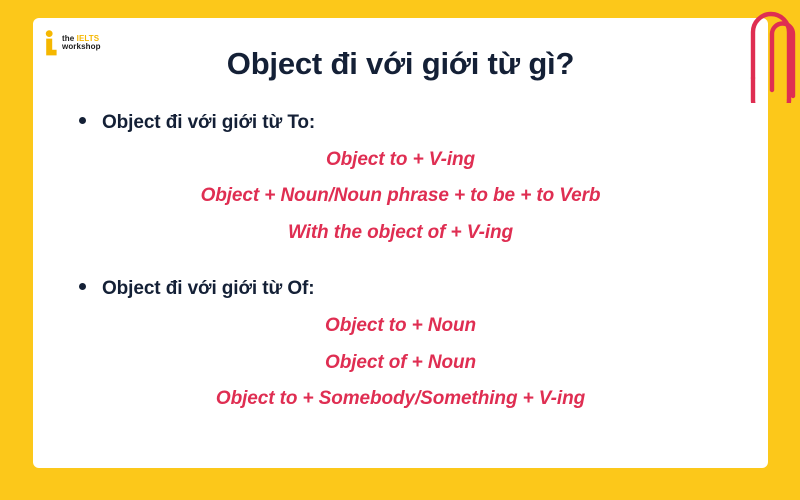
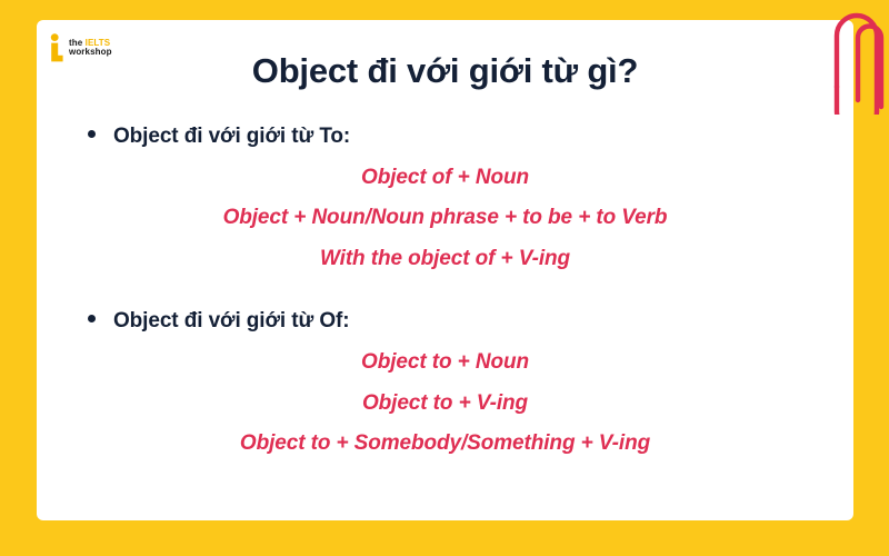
  the IELTS
  workshop
  Object đi với giới từ gì?
  Object đi với giới từ To:
- Object to + V-ing
+ Object of + Noun
  Object + Noun/Noun phrase + to be + to Verb
  With the object of + V-ing
  Object đi với giới từ Of:
  Object to + Noun
- Object of + Noun
+ Object to + V-ing
  Object to + Somebody/Something + V-ing
